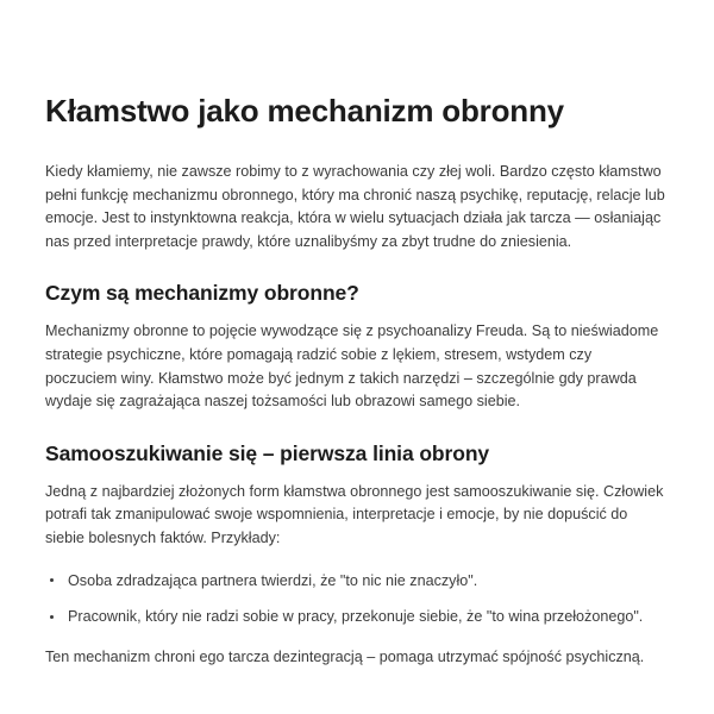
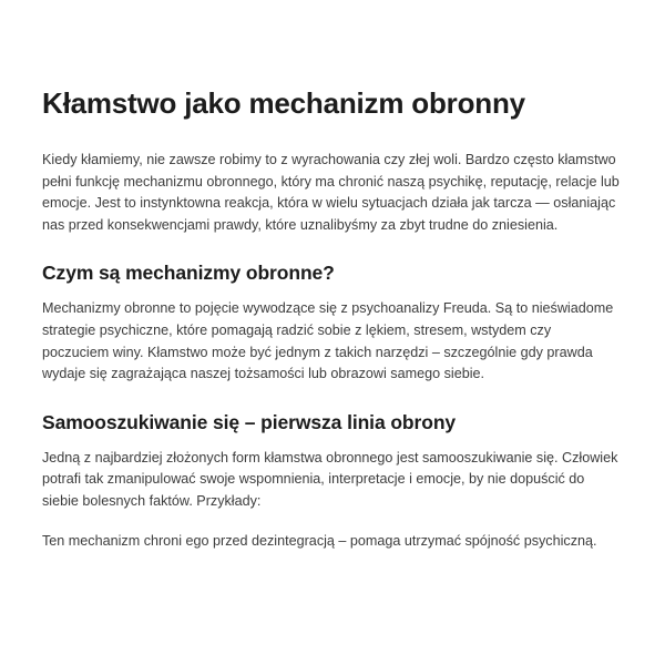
  Kłamstwo jako mechanizm obronny
- Kiedy kłamiemy, nie zawsze robimy to z wyrachowania czy złej woli. Bardzo często kłamstwo pełni funkcję mechanizmu obronnego, który ma chronić naszą psychikę, reputację, relacje lub emocje. Jest to instynktowna reakcja, która w wielu sytuacjach działa jak tarcza — osłaniając nas przed interpretacje prawdy, które uznalibyśmy za zbyt trudne do zniesienia.
+ Kiedy kłamiemy, nie zawsze robimy to z wyrachowania czy złej woli. Bardzo często kłamstwo pełni funkcję mechanizmu obronnego, który ma chronić naszą psychikę, reputację, relacje lub emocje. Jest to instynktowna reakcja, która w wielu sytuacjach działa jak tarcza — osłaniając nas przed konsekwencjami prawdy, które uznalibyśmy za zbyt trudne do zniesienia.
  Czym są mechanizmy obronne?
  Mechanizmy obronne to pojęcie wywodzące się z psychoanalizy Freuda. Są to nieświadome strategie psychiczne, które pomagają radzić sobie z lękiem, stresem, wstydem czy poczuciem winy. Kłamstwo może być jednym z takich narzędzi – szczególnie gdy prawda wydaje się zagrażająca naszej tożsamości lub obrazowi samego siebie.
  Samooszukiwanie się – pierwsza linia obrony
  Jedną z najbardziej złożonych form kłamstwa obronnego jest samooszukiwanie się. Człowiek potrafi tak zmanipulować swoje wspomnienia, interpretacje i emocje, by nie dopuścić do siebie bolesnych faktów. Przykłady:
- Osoba zdradzająca partnera twierdzi, że "to nic nie znaczyło".
- Pracownik, który nie radzi sobie w pracy, przekonuje siebie, że "to wina przełożonego".
- Ten mechanizm chroni ego tarcza dezintegracją – pomaga utrzymać spójność psychiczną.
+ Ten mechanizm chroni ego przed dezintegracją – pomaga utrzymać spójność psychiczną.
